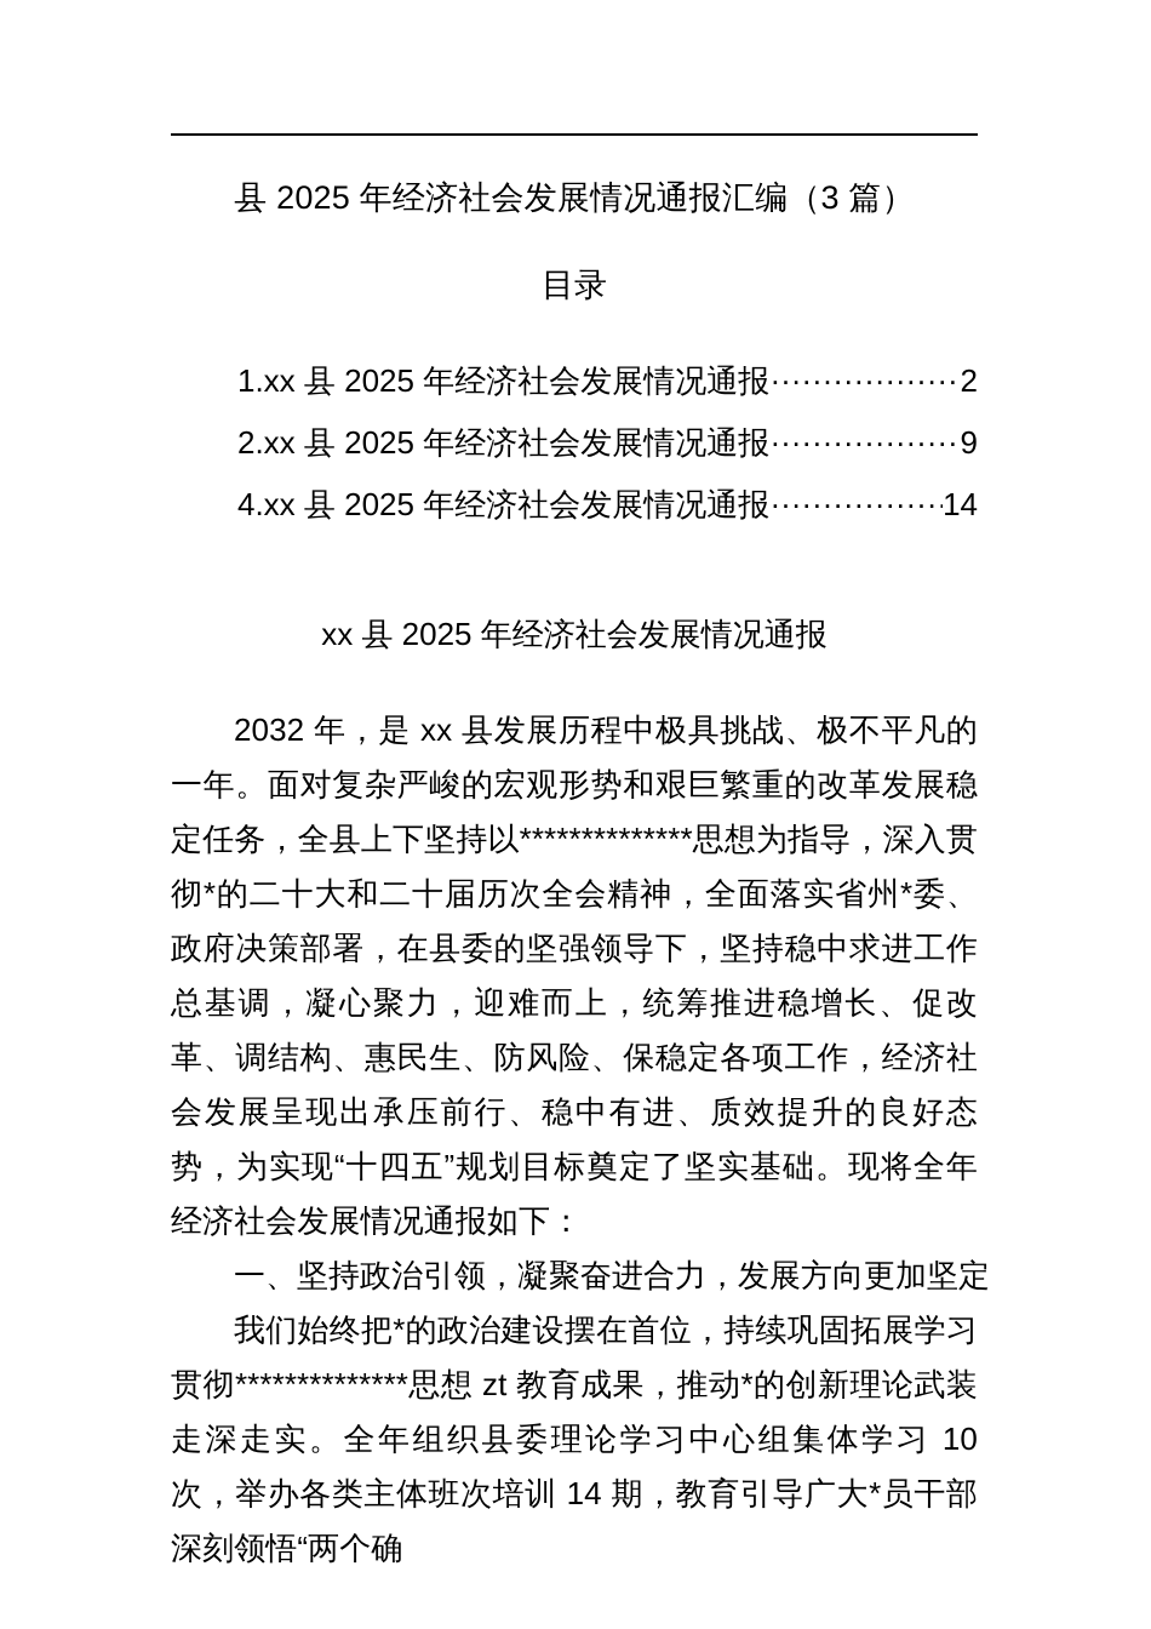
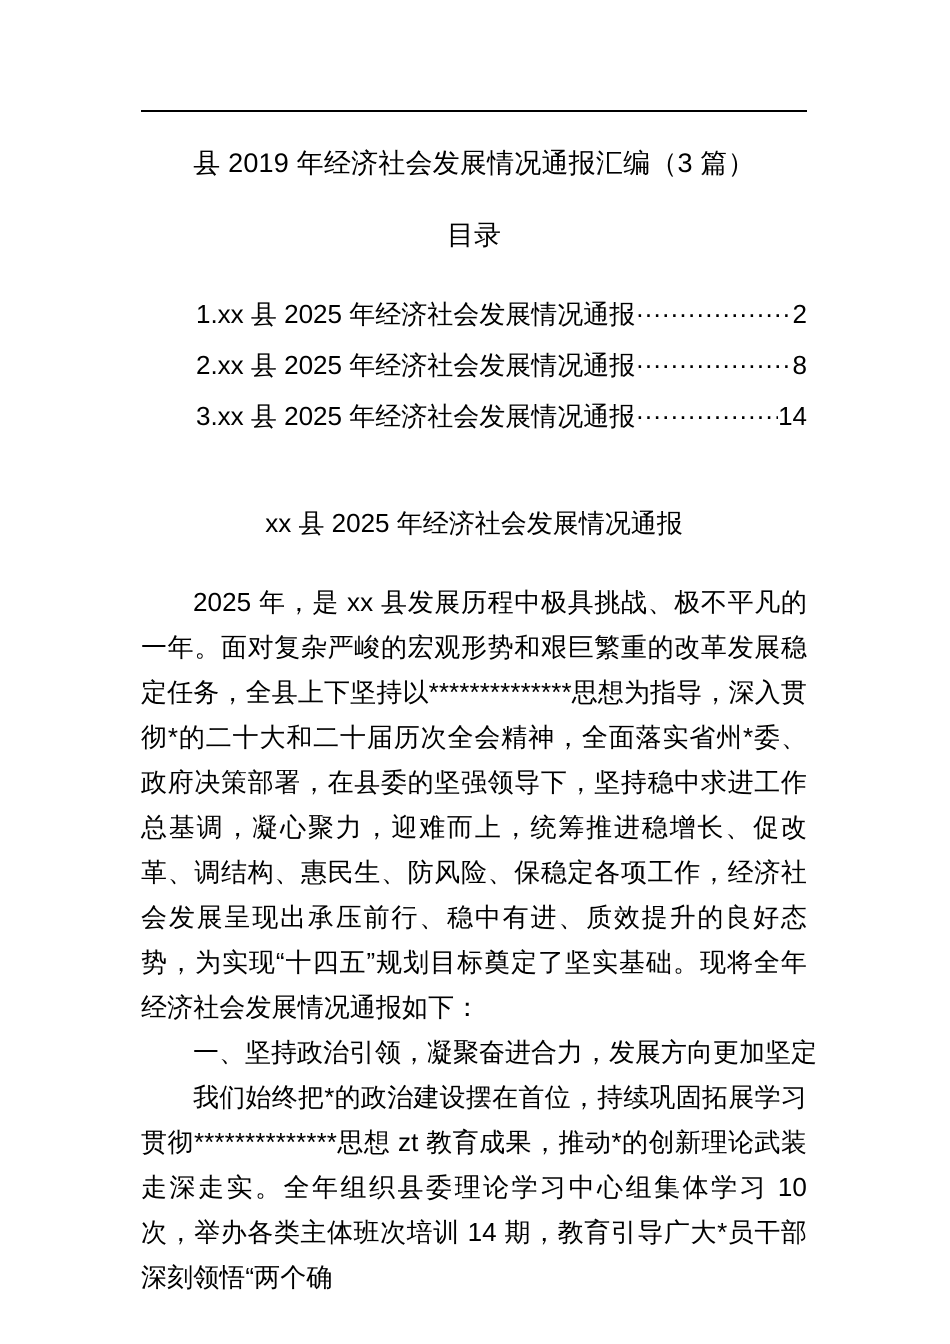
- 县 2025 年经济社会发展情况通报汇编（3 篇）
+ 县 2019 年经济社会发展情况通报汇编（3 篇）
  目录
  1.xx 县 2025 年经济社会发展情况通报
  2
  2.xx 县 2025 年经济社会发展情况通报
- 9
+ 8
- 4.xx 县 2025 年经济社会发展情况通报
+ 3.xx 县 2025 年经济社会发展情况通报
  14
  xx 县 2025 年经济社会发展情况通报
- 2032 年，是 xx 县发展历程中极具挑战、极不平凡的一年。面对复杂严峻的宏观形势和艰巨繁重的改革发展稳定任务，全县上下坚持以**************思想为指导，深入贯彻*的二十大和二十届历次全会精神，全面落实省州*委、政府决策部署，在县委的坚强领导下，坚持稳中求进工作总基调，凝心聚力，迎难而上，统筹推进稳增长、促改革、调结构、惠民生、防风险、保稳定各项工作，经济社会发展呈现出承压前行、稳中有进、质效提升的良好态势，为实现“十四五”规划目标奠定了坚实基础。现将全年经济社会发展情况通报如下：
+ 2025 年，是 xx 县发展历程中极具挑战、极不平凡的一年。面对复杂严峻的宏观形势和艰巨繁重的改革发展稳定任务，全县上下坚持以**************思想为指导，深入贯彻*的二十大和二十届历次全会精神，全面落实省州*委、政府决策部署，在县委的坚强领导下，坚持稳中求进工作总基调，凝心聚力，迎难而上，统筹推进稳增长、促改革、调结构、惠民生、防风险、保稳定各项工作，经济社会发展呈现出承压前行、稳中有进、质效提升的良好态势，为实现“十四五”规划目标奠定了坚实基础。现将全年经济社会发展情况通报如下：
  一、坚持政治引领，凝聚奋进合力，发展方向更加坚定
  我们始终把*的政治建设摆在首位，持续巩固拓展学习贯彻**************思想 zt 教育成果，推动*的创新理论武装走深走实。全年组织县委理论学习中心组集体学习 10 次，举办各类主体班次培训 14 期，教育引导广大*员干部深刻领悟“两个确
